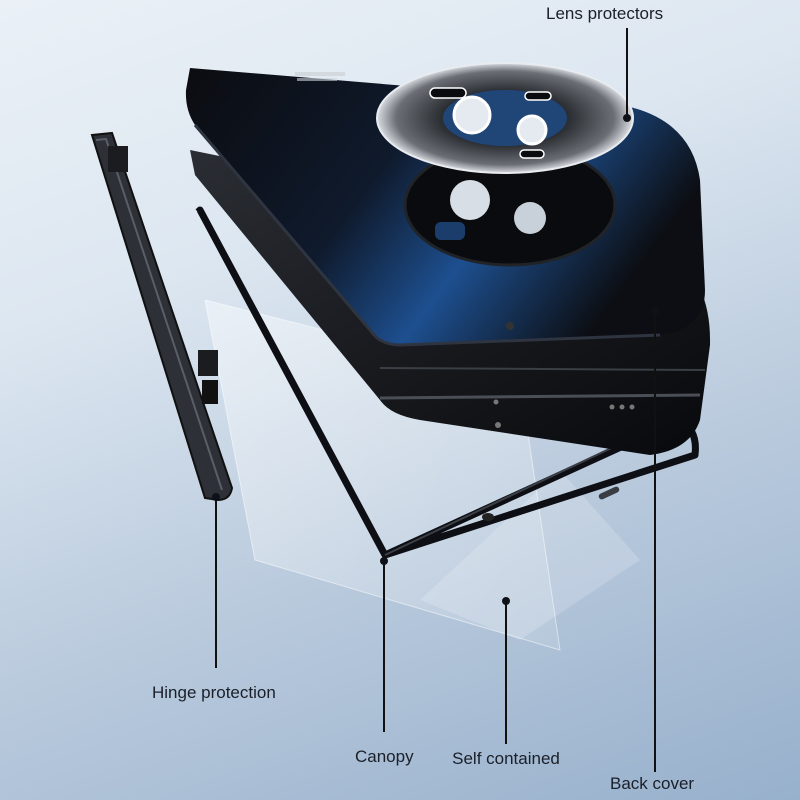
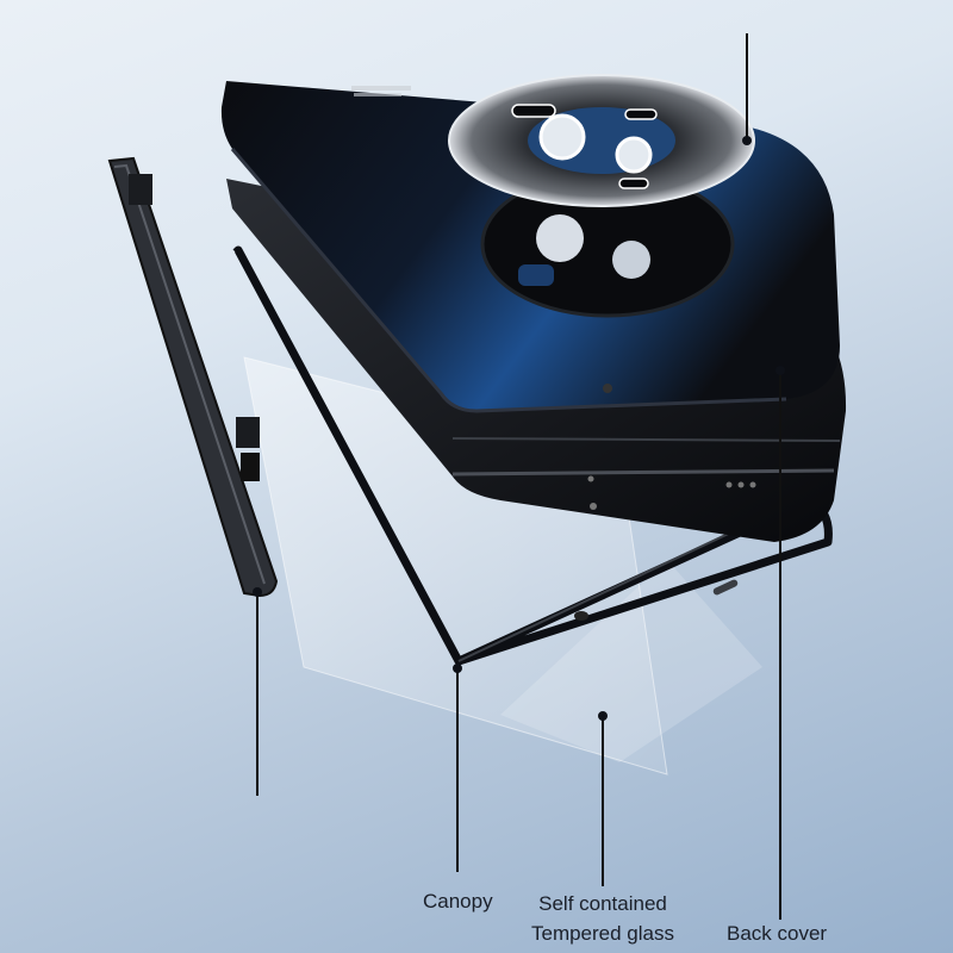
- Lens protectors
- Hinge protection
  Canopy
  Self contained
+ Tempered glass
  Back cover
